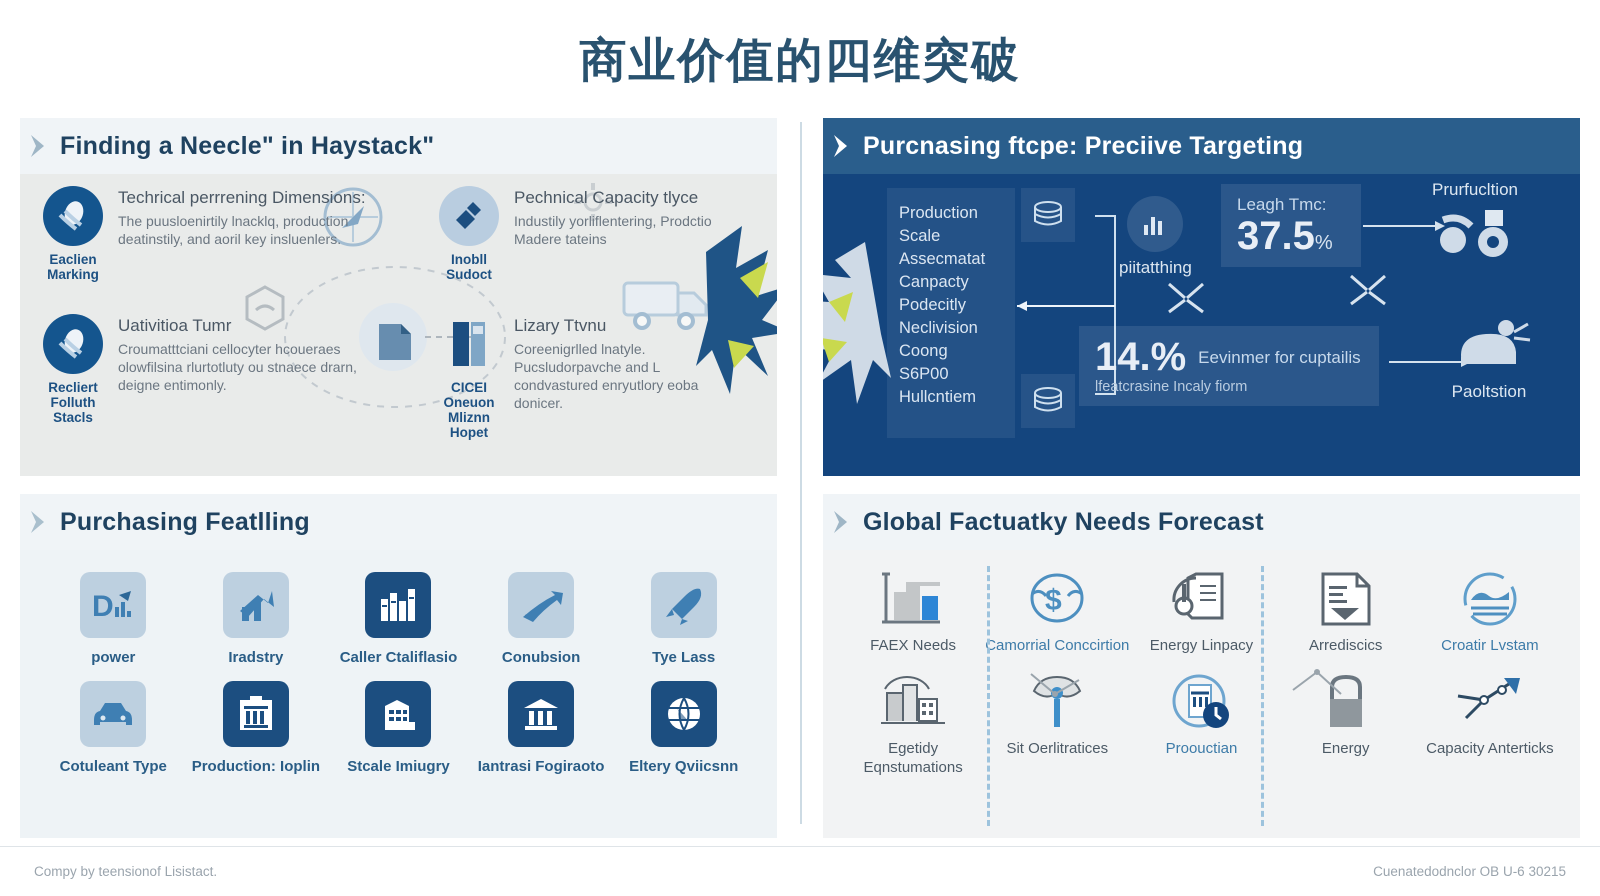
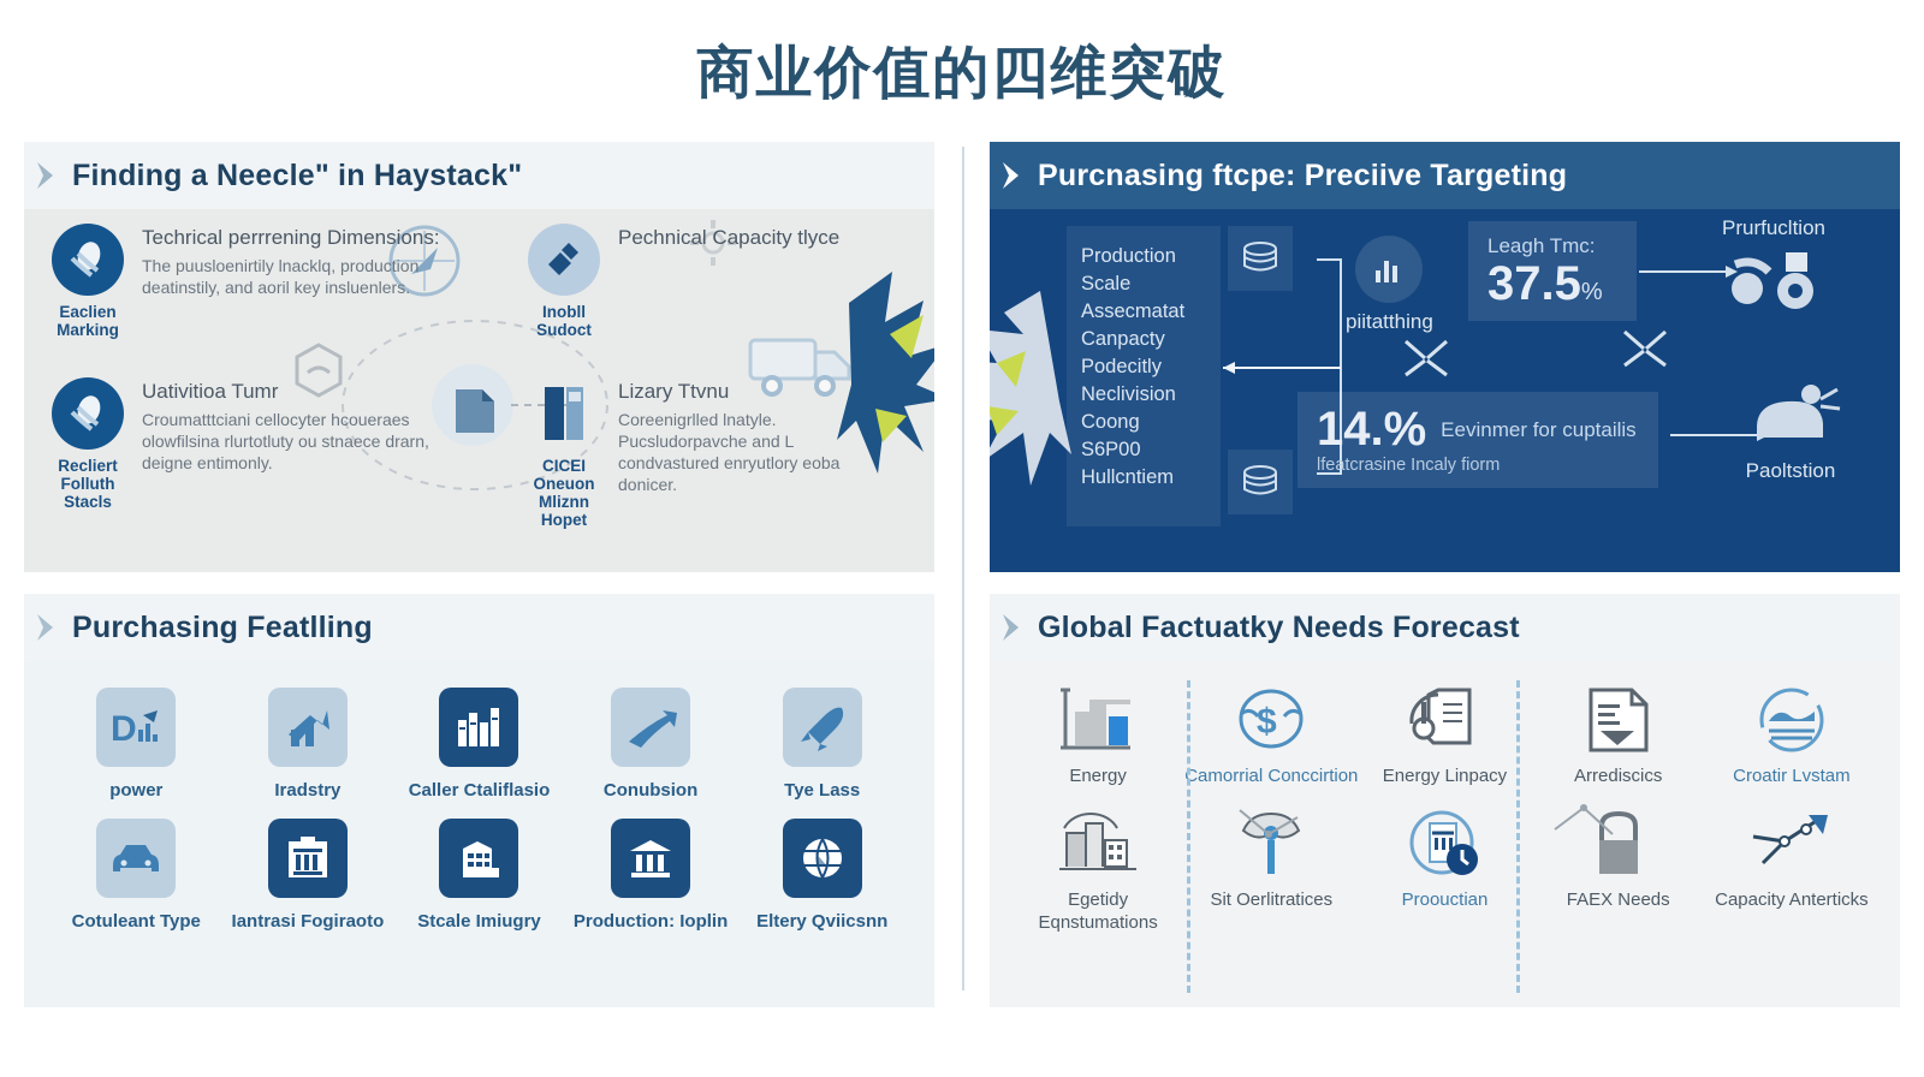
  商业价值的四维突破
  Finding a Neecle" in Haystack"
  Eaclien Marking
  Techrical perrrening Dimensions:
  The puusloenirtily lnacklq, production deatinstily, and aoril key insluenlers.
  Recliert Folluth Stacls
  Uativitioa Tumr
  Croumatttciani cellocyter hcoueraes olowfilsina rlurtotluty ou stnaece drarn, deigne entimonly.
  Inobll Sudoct
  Pechnical Capacity tlyce
- Industily yorliflentering, Prodctio Madere tateins
  CICEI Oneuon Mliznn Hopet
  Lizary Ttvnu
  Coreenigrlled lnatyle. Pucsludorpavche and L condvastured enryutlory eoba donicer.
  Purcnasing ftcpe: Preciive Targeting
  Production
  Scale
  Assecmatat
  Canpacty
  Podecitly
  Neclivision
  Coong
  S6P00
  Hullcntiem
  piitatthing
  Leagh Tmc:
  37.5
  %
  Prurfucltion
  14.%
  Eevinmer for cuptailis
  lfeatcrasine Incaly fiorm
  Paoltstion
  Purchasing Featlling
  D
  power
  Iradstry
  Caller Ctaliflasio
  Conubsion
  Tye Lass
  Cotuleant Type
- Production: Ioplin
+ Iantrasi Fogiraoto
  Stcale Imiugry
- Iantrasi Fogiraoto
+ Production: Ioplin
  Eltery Qviicsnn
  Global Factuatky Needs Forecast
- FAEX Needs
+ Energy
  $
  Camorrial Conccirtion
  Energy Linpacy
  Arrediscics
  Croatir Lvstam
  Egetidy Eqnstumations
  Sit Oerlitratices
  Proouctian
- Energy
+ FAEX Needs
  Capacity Anterticks
- Compy by teensionof Lisistact.
- Cuenatedodnclor OB U-6 30215
